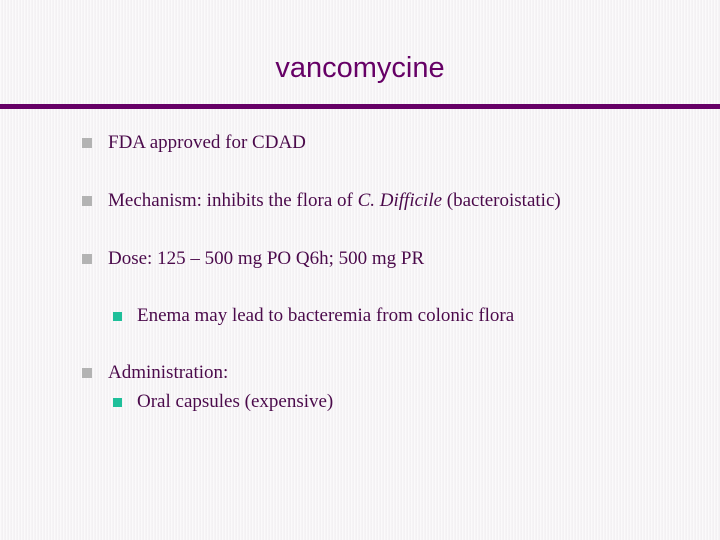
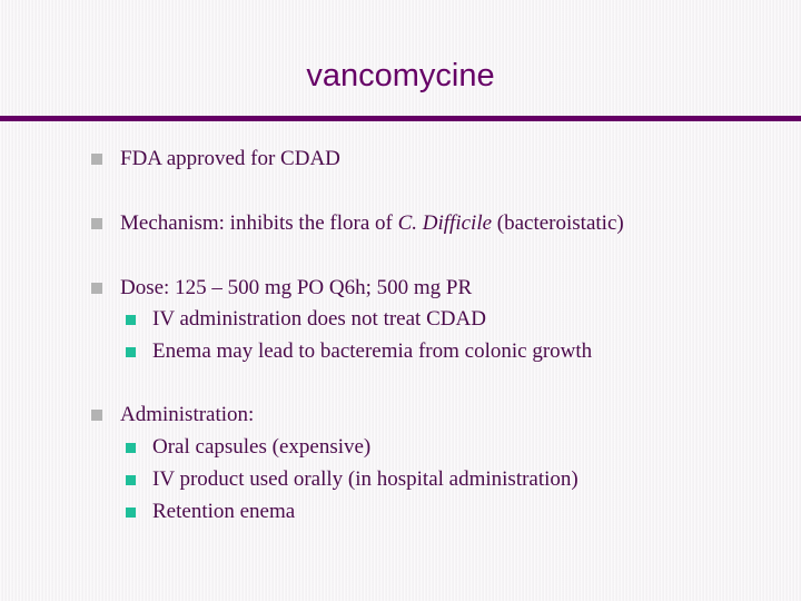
  vancomycine
  FDA approved for CDAD
  Mechanism: inhibits the flora of C. Difficile (bacteroistatic)
  Dose: 125 – 500 mg PO Q6h; 500 mg PR
+ IV administration does not treat CDAD
- Enema may lead to bacteremia from colonic flora
+ Enema may lead to bacteremia from colonic growth
  Administration:
  Oral capsules (expensive)
+ IV product used orally (in hospital administration)
+ Retention enema
